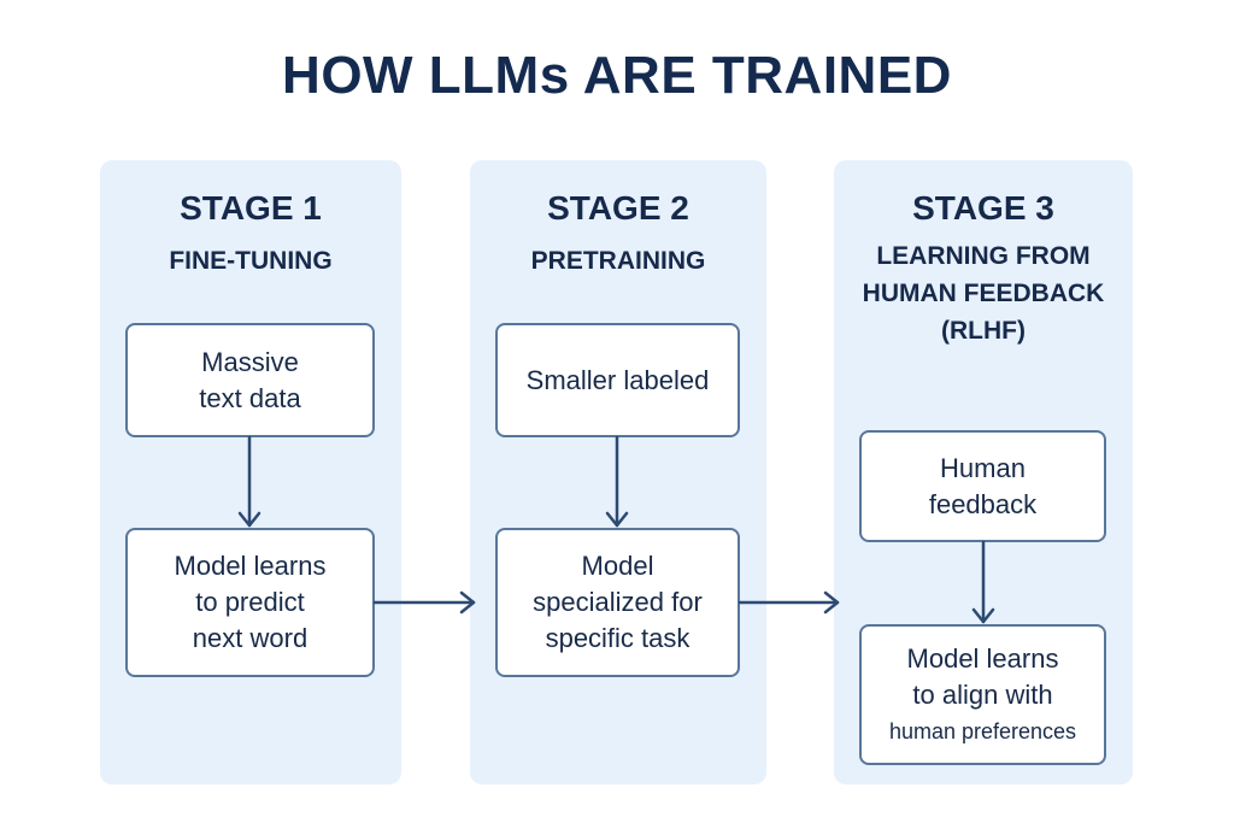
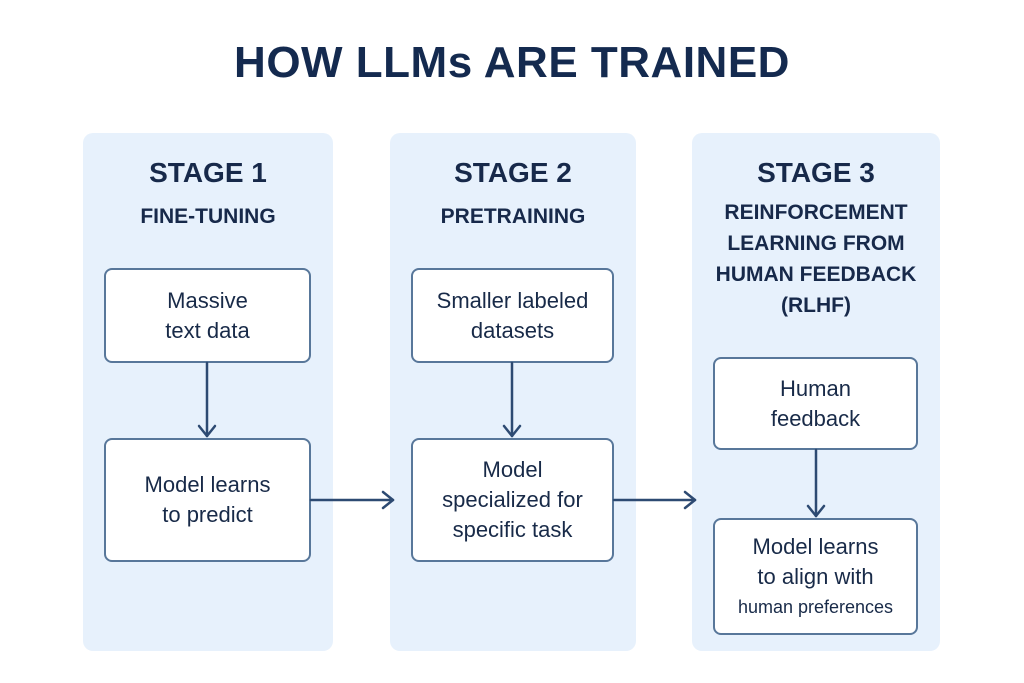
  HOW LLMs ARE TRAINED
  STAGE 1
  FINE-TUNING
  Massive
  text data
  Model learns
  to predict
- next word
  STAGE 2
  PRETRAINING
  Smaller labeled
+ datasets
  Model
  specialized for
  specific task
  STAGE 3
+ REINFORCEMENT
  LEARNING FROM
  HUMAN FEEDBACK
  (RLHF)
  Human
  feedback
  Model learns
  to align with
  human preferences
